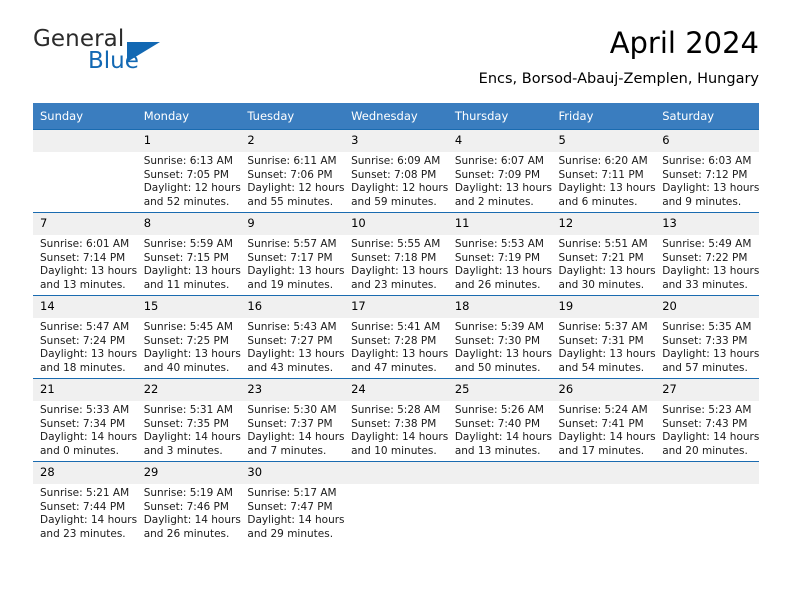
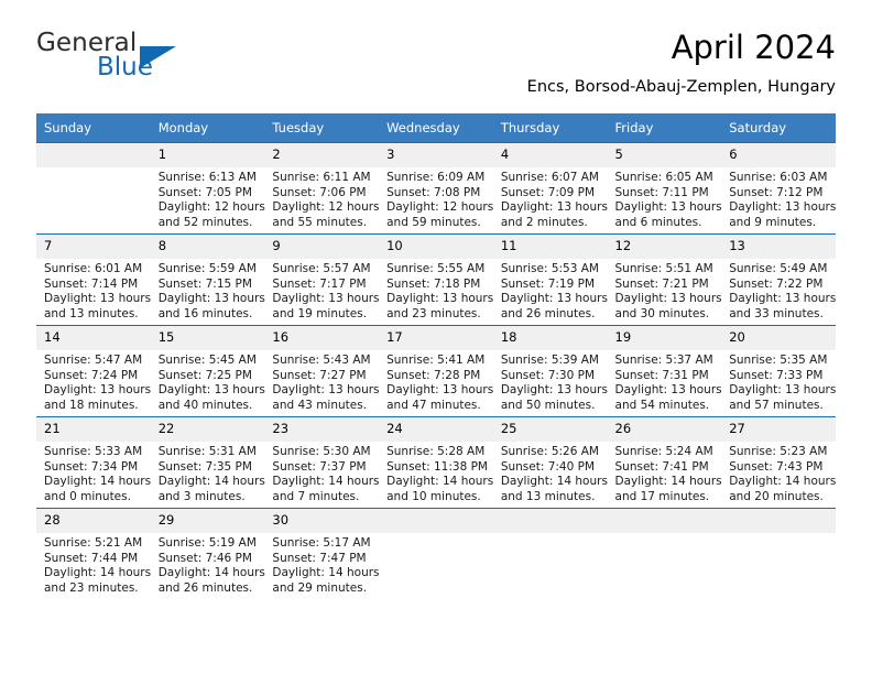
  General
  Blue
  April 2024
  Encs, Borsod-Abauj-Zemplen, Hungary
  Sunday	Monday	Tuesday	Wednesday	Thursday	Friday	Saturday
- 	1Sunrise: 6:13 AMSunset: 7:05 PMDaylight: 12 hoursand 52 minutes.	2Sunrise: 6:11 AMSunset: 7:06 PMDaylight: 12 hoursand 55 minutes.	3Sunrise: 6:09 AMSunset: 7:08 PMDaylight: 12 hoursand 59 minutes.	4Sunrise: 6:07 AMSunset: 7:09 PMDaylight: 13 hoursand 2 minutes.	5Sunrise: 6:20 AMSunset: 7:11 PMDaylight: 13 hoursand 6 minutes.	6Sunrise: 6:03 AMSunset: 7:12 PMDaylight: 13 hoursand 9 minutes.
+ 	1Sunrise: 6:13 AMSunset: 7:05 PMDaylight: 12 hoursand 52 minutes.	2Sunrise: 6:11 AMSunset: 7:06 PMDaylight: 12 hoursand 55 minutes.	3Sunrise: 6:09 AMSunset: 7:08 PMDaylight: 12 hoursand 59 minutes.	4Sunrise: 6:07 AMSunset: 7:09 PMDaylight: 13 hoursand 2 minutes.	5Sunrise: 6:05 AMSunset: 7:11 PMDaylight: 13 hoursand 6 minutes.	6Sunrise: 6:03 AMSunset: 7:12 PMDaylight: 13 hoursand 9 minutes.
- 7Sunrise: 6:01 AMSunset: 7:14 PMDaylight: 13 hoursand 13 minutes.	8Sunrise: 5:59 AMSunset: 7:15 PMDaylight: 13 hoursand 11 minutes.	9Sunrise: 5:57 AMSunset: 7:17 PMDaylight: 13 hoursand 19 minutes.	10Sunrise: 5:55 AMSunset: 7:18 PMDaylight: 13 hoursand 23 minutes.	11Sunrise: 5:53 AMSunset: 7:19 PMDaylight: 13 hoursand 26 minutes.	12Sunrise: 5:51 AMSunset: 7:21 PMDaylight: 13 hoursand 30 minutes.	13Sunrise: 5:49 AMSunset: 7:22 PMDaylight: 13 hoursand 33 minutes.
+ 7Sunrise: 6:01 AMSunset: 7:14 PMDaylight: 13 hoursand 13 minutes.	8Sunrise: 5:59 AMSunset: 7:15 PMDaylight: 13 hoursand 16 minutes.	9Sunrise: 5:57 AMSunset: 7:17 PMDaylight: 13 hoursand 19 minutes.	10Sunrise: 5:55 AMSunset: 7:18 PMDaylight: 13 hoursand 23 minutes.	11Sunrise: 5:53 AMSunset: 7:19 PMDaylight: 13 hoursand 26 minutes.	12Sunrise: 5:51 AMSunset: 7:21 PMDaylight: 13 hoursand 30 minutes.	13Sunrise: 5:49 AMSunset: 7:22 PMDaylight: 13 hoursand 33 minutes.
  14Sunrise: 5:47 AMSunset: 7:24 PMDaylight: 13 hoursand 18 minutes.	15Sunrise: 5:45 AMSunset: 7:25 PMDaylight: 13 hoursand 40 minutes.	16Sunrise: 5:43 AMSunset: 7:27 PMDaylight: 13 hoursand 43 minutes.	17Sunrise: 5:41 AMSunset: 7:28 PMDaylight: 13 hoursand 47 minutes.	18Sunrise: 5:39 AMSunset: 7:30 PMDaylight: 13 hoursand 50 minutes.	19Sunrise: 5:37 AMSunset: 7:31 PMDaylight: 13 hoursand 54 minutes.	20Sunrise: 5:35 AMSunset: 7:33 PMDaylight: 13 hoursand 57 minutes.
- 21Sunrise: 5:33 AMSunset: 7:34 PMDaylight: 14 hoursand 0 minutes.	22Sunrise: 5:31 AMSunset: 7:35 PMDaylight: 14 hoursand 3 minutes.	23Sunrise: 5:30 AMSunset: 7:37 PMDaylight: 14 hoursand 7 minutes.	24Sunrise: 5:28 AMSunset: 7:38 PMDaylight: 14 hoursand 10 minutes.	25Sunrise: 5:26 AMSunset: 7:40 PMDaylight: 14 hoursand 13 minutes.	26Sunrise: 5:24 AMSunset: 7:41 PMDaylight: 14 hoursand 17 minutes.	27Sunrise: 5:23 AMSunset: 7:43 PMDaylight: 14 hoursand 20 minutes.
+ 21Sunrise: 5:33 AMSunset: 7:34 PMDaylight: 14 hoursand 0 minutes.	22Sunrise: 5:31 AMSunset: 7:35 PMDaylight: 14 hoursand 3 minutes.	23Sunrise: 5:30 AMSunset: 7:37 PMDaylight: 14 hoursand 7 minutes.	24Sunrise: 5:28 AMSunset: 11:38 PMDaylight: 14 hoursand 10 minutes.	25Sunrise: 5:26 AMSunset: 7:40 PMDaylight: 14 hoursand 13 minutes.	26Sunrise: 5:24 AMSunset: 7:41 PMDaylight: 14 hoursand 17 minutes.	27Sunrise: 5:23 AMSunset: 7:43 PMDaylight: 14 hoursand 20 minutes.
  28Sunrise: 5:21 AMSunset: 7:44 PMDaylight: 14 hoursand 23 minutes.	29Sunrise: 5:19 AMSunset: 7:46 PMDaylight: 14 hoursand 26 minutes.	30Sunrise: 5:17 AMSunset: 7:47 PMDaylight: 14 hoursand 29 minutes.
